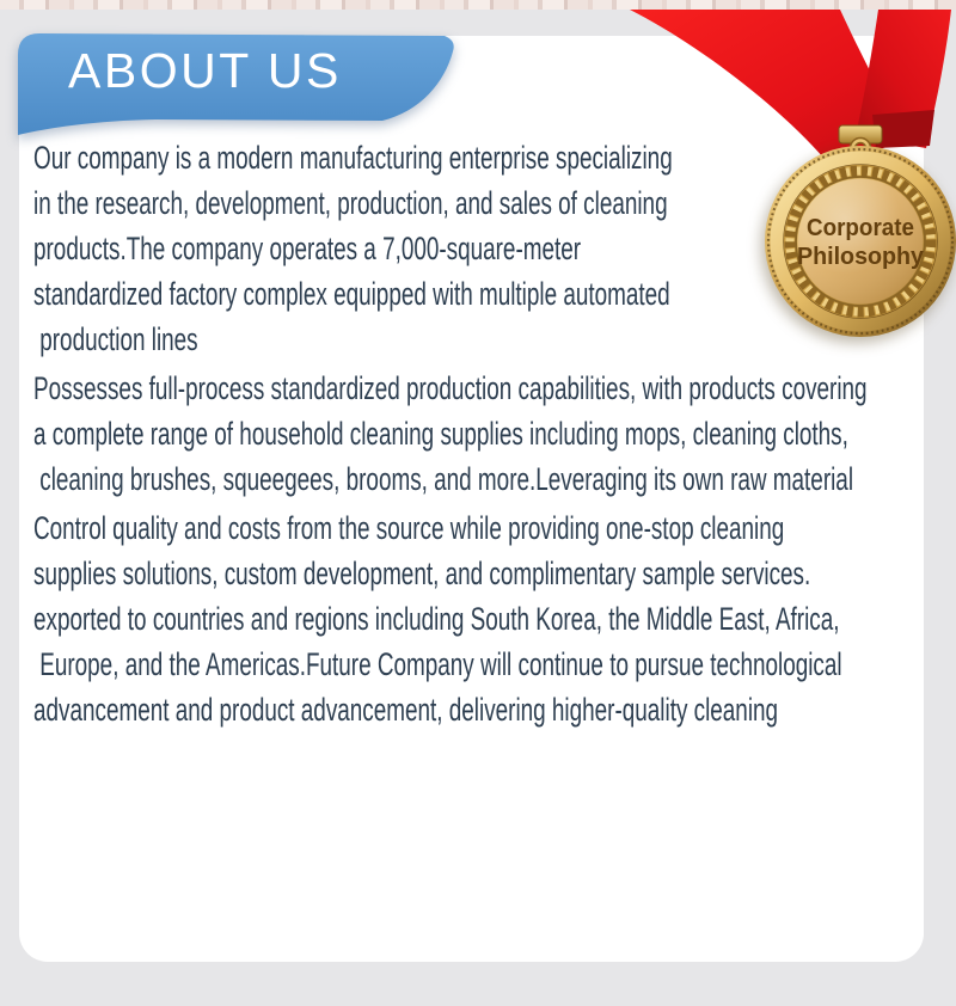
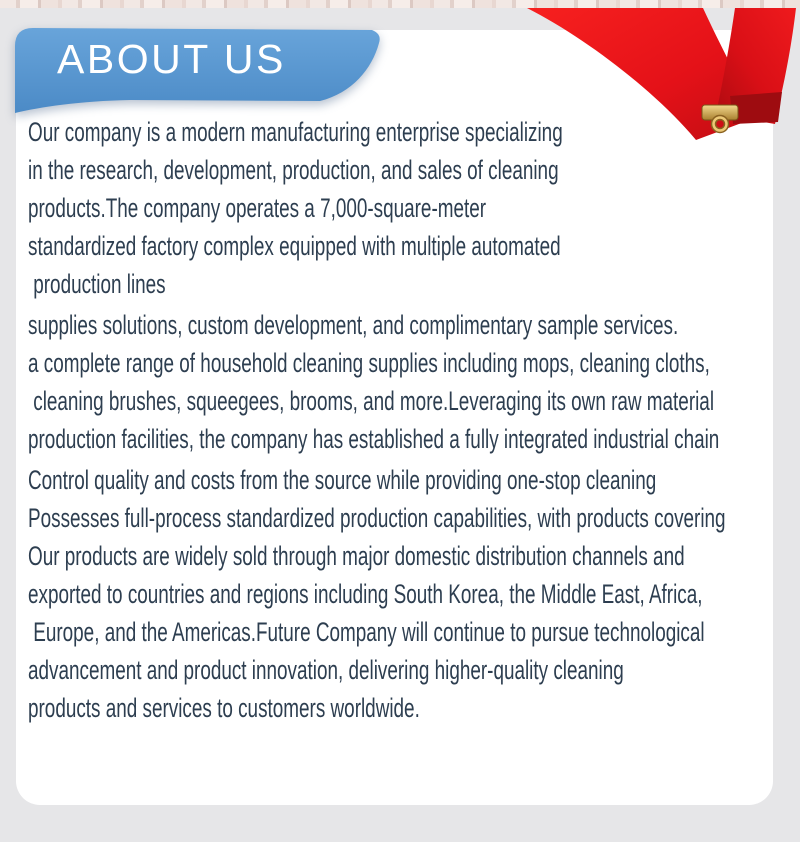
  ABOUT US
- Corporate
- Philosophy
  Our company is a modern manufacturing enterprise specializin
  in the research, development, production, and sales of cleanin
  products.The company operates a 7,000-square-meter
  standardized factory complex equipped with multiple automate
  production lines
- Possesses full-process standardized production capabilities, with products covering
+ supplies solutions, custom development, and complimentary sample services.
  a complete range of household cleaning supplies including mops, cleaning cloths,
  cleaning brushes, squeegees, brooms, and more.Leveraging its own raw material
+ production facilities, the company has established a fully integrated industrial chain
  Control quality and costs from the source while providing one-stop cleaning
- supplies solutions, custom development, and complimentary sample services.
+ Possesses full-process standardized production capabilities, with products covering
+ Our products are widely sold through major domestic distribution channels and
  exported to countries and regions including South Korea, the Middle East, Africa,
  Europe, and the Americas.Future Company will continue to pursue technological
- advancement and product advancement, delivering higher-quality cleaning
+ advancement and product innovation, delivering higher-quality cleaning
+ products and services to customers worldwide.
